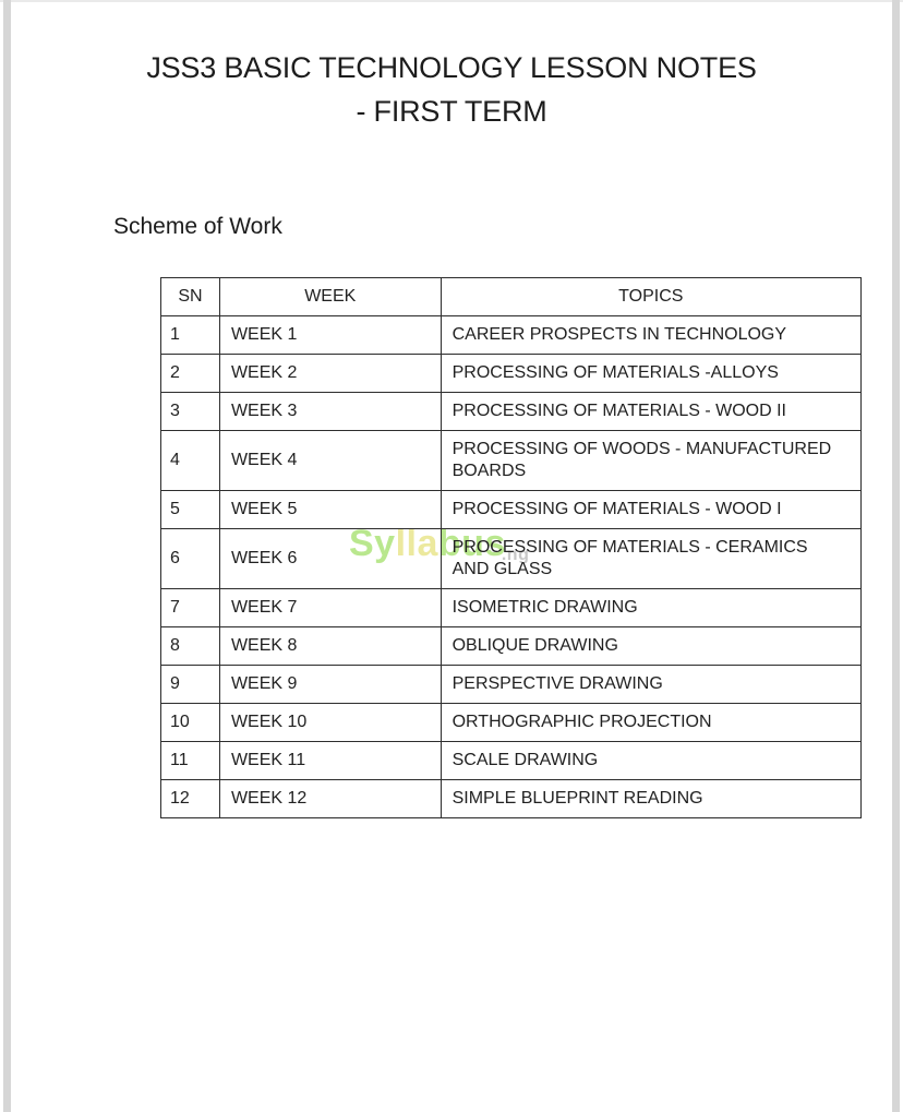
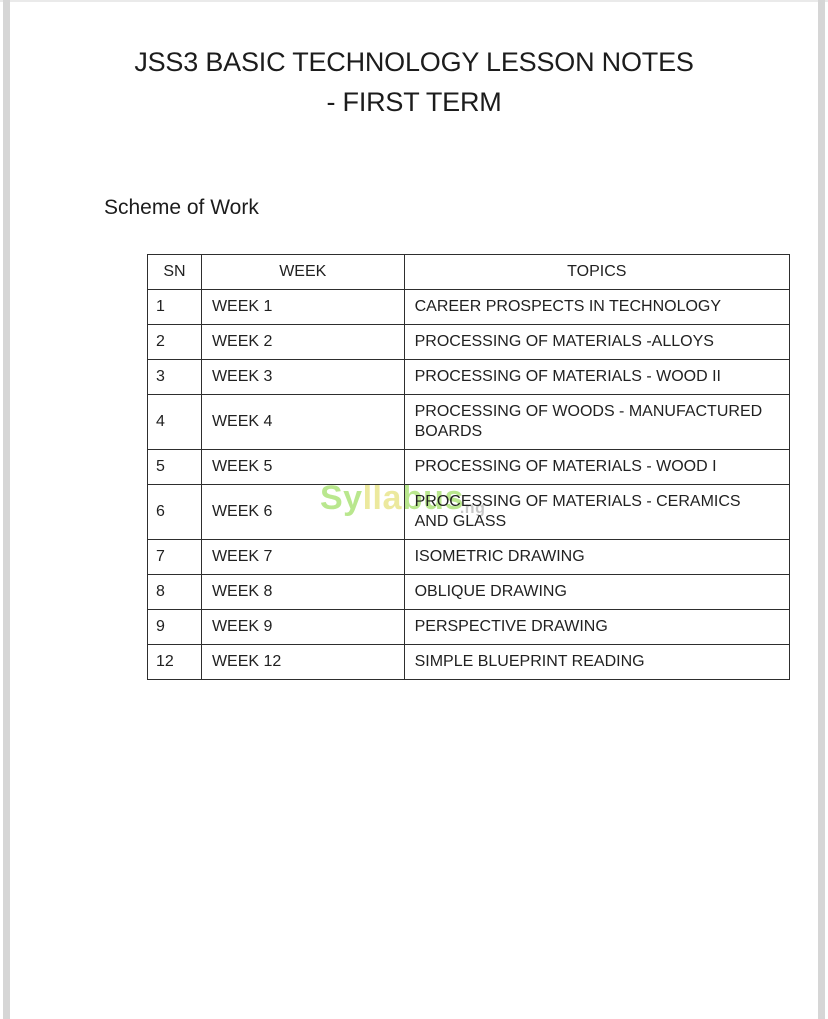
  JSS3 BASIC TECHNOLOGY LESSON NOTES
  - FIRST TERM
  Scheme of Work
  Syllabus.ng
  SN	WEEK	TOPICS
  1	WEEK 1	CAREER PROSPECTS IN TECHNOLOGY
  2	WEEK 2	PROCESSING OF MATERIALS -ALLOYS
  3	WEEK 3	PROCESSING OF MATERIALS - WOOD II
  4	WEEK 4	PROCESSING OF WOODS - MANUFACTURED BOARDS
  5	WEEK 5	PROCESSING OF MATERIALS - WOOD I
  6	WEEK 6	PROCESSING OF MATERIALS - CERAMICS AND GLASS
  7	WEEK 7	ISOMETRIC DRAWING
  8	WEEK 8	OBLIQUE DRAWING
  9	WEEK 9	PERSPECTIVE DRAWING
- 10	WEEK 10	ORTHOGRAPHIC PROJECTION
- 11	WEEK 11	SCALE DRAWING
  12	WEEK 12	SIMPLE BLUEPRINT READING
